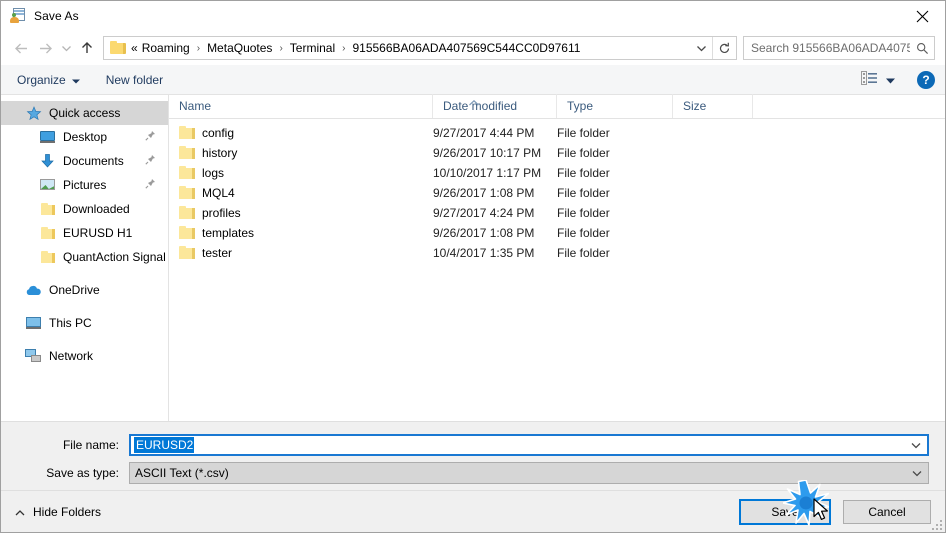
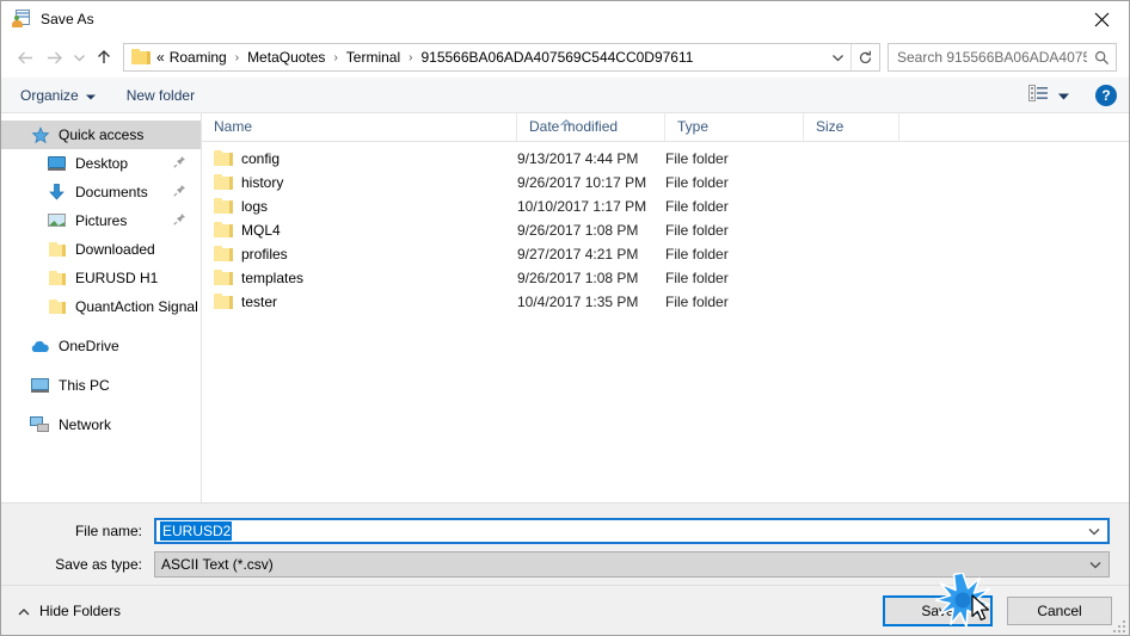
  Save As
  «
  Roaming
  ›
  MetaQuotes
  ›
  Terminal
  ›
  915566BA06ADA407569C544CC0D97611
  Search 915566BA06ADA4075
  Organize
  New folder
  ?
  Quick access
  Desktop
  Documents
  Pictures
  Downloaded
  EURUSD H1
  QuantAction Signal
  OneDrive
  This PC
  Network
  Name
  Date modified
  Type
  Size
  config
- 9/27/2017 4:44 PM
+ 9/13/2017 4:44 PM
  File folder
  history
  9/26/2017 10:17 PM
  File folder
  logs
  10/10/2017 1:17 PM
  File folder
  MQL4
  9/26/2017 1:08 PM
  File folder
  profiles
- 9/27/2017 4:24 PM
+ 9/27/2017 4:21 PM
  File folder
  templates
  9/26/2017 1:08 PM
  File folder
  tester
  10/4/2017 1:35 PM
  File folder
  File name:
  EURUSD2
  Save as type:
  ASCII Text (*.csv)
  Hide Folders
  Cancel
